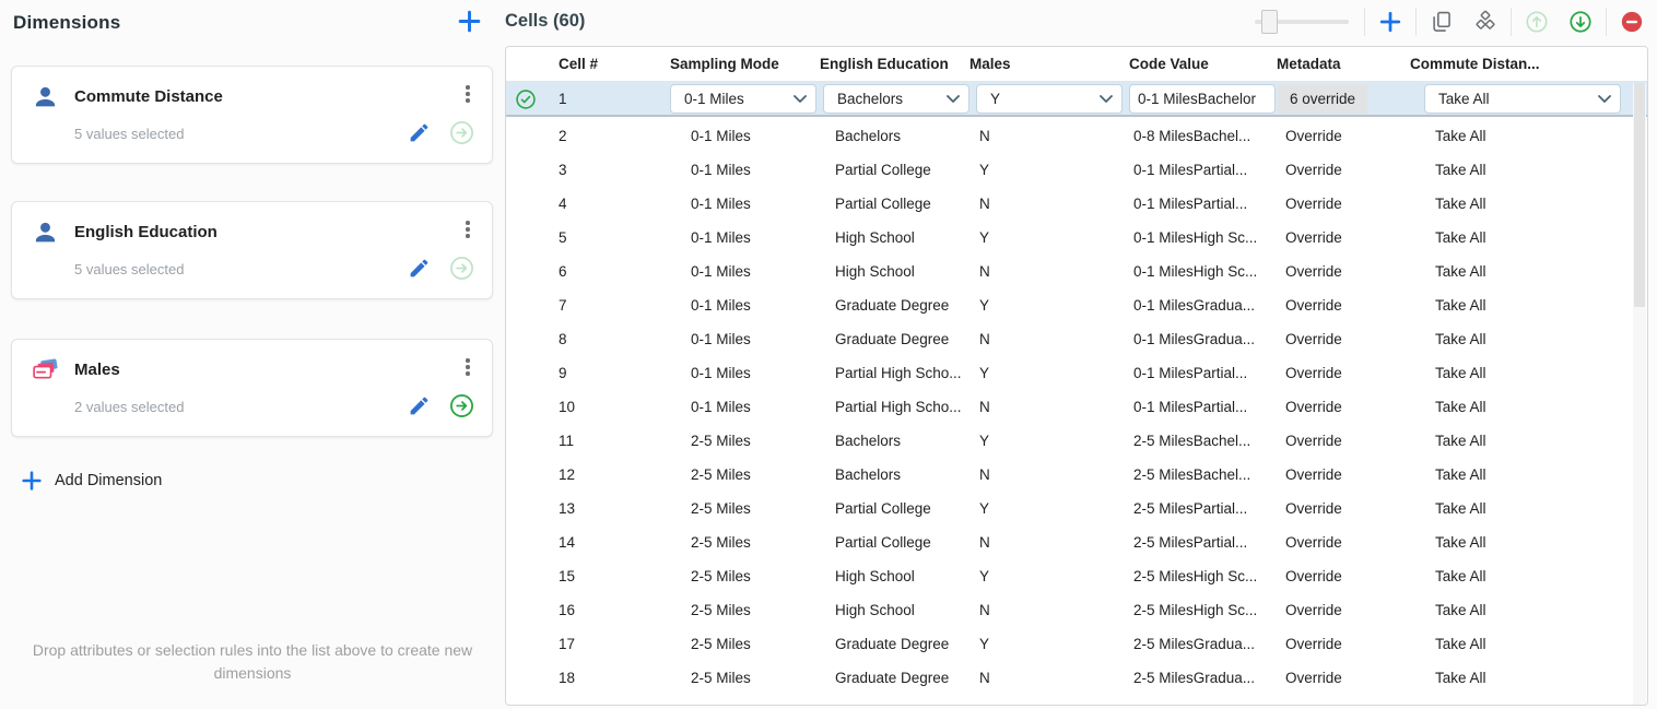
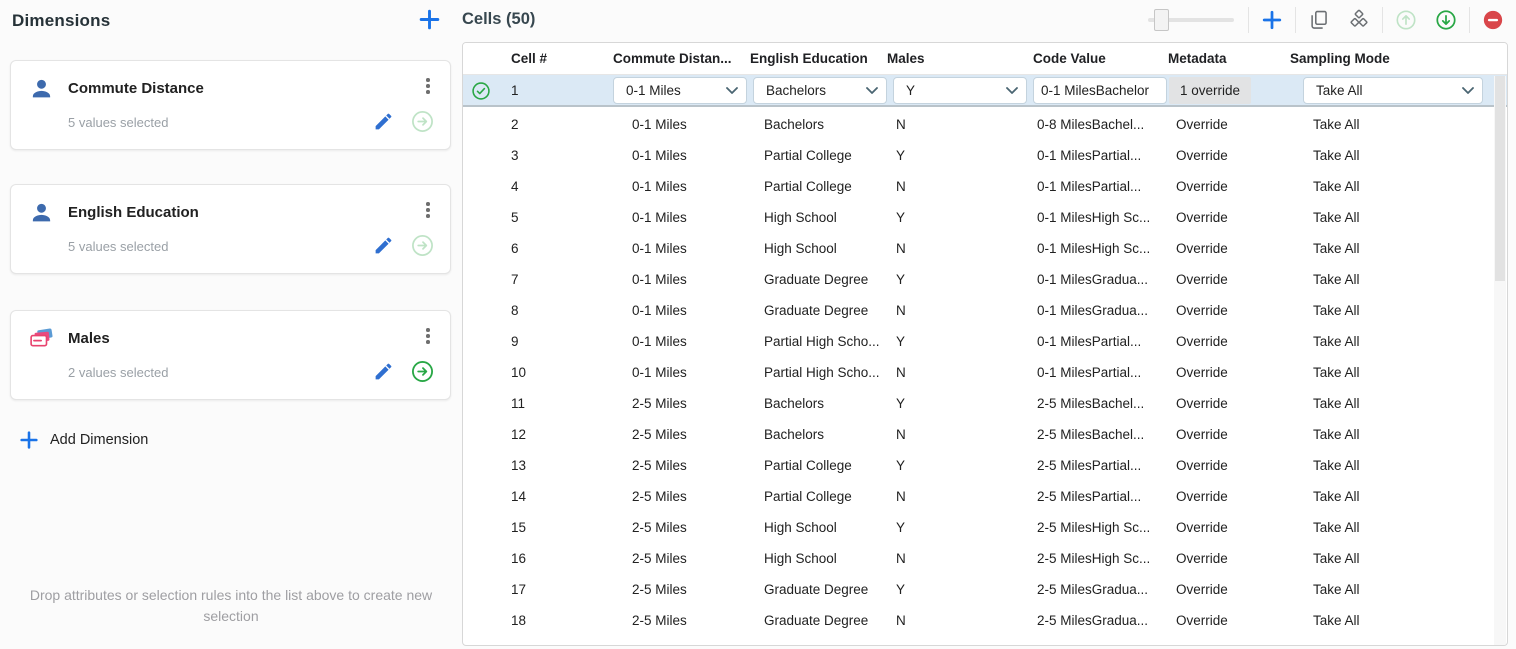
  Dimensions
  Commute Distance
  5 values selected
  English Education
  5 values selected
  Males
  2 values selected
  Add Dimension
- Drop attributes or selection rules into the list above to create new dimensions
+ Drop attributes or selection rules into the list above to create new selection
- Cells (60)
+ Cells (50)
  Cell #
- Sampling Mode
+ Commute Distan...
  English Education
  Males
  Code Value
  Metadata
- Commute Distan...
+ Sampling Mode
  1
  0-1 Miles
  Bachelors
  Y
  0-1 MilesBachelor
- 6 override
+ 1 override
  Take All
  2
  0-1 Miles
  Bachelors
  N
  0-8 MilesBachel...
  Override
  Take All
  3
  0-1 Miles
  Partial College
  Y
  0-1 MilesPartial...
  Override
  Take All
  4
  0-1 Miles
  Partial College
  N
  0-1 MilesPartial...
  Override
  Take All
  5
  0-1 Miles
  High School
  Y
  0-1 MilesHigh Sc...
  Override
  Take All
  6
  0-1 Miles
  High School
  N
  0-1 MilesHigh Sc...
  Override
  Take All
  7
  0-1 Miles
  Graduate Degree
  Y
  0-1 MilesGradua...
  Override
  Take All
  8
  0-1 Miles
  Graduate Degree
  N
  0-1 MilesGradua...
  Override
  Take All
  9
  0-1 Miles
  Partial High Scho...
  Y
  0-1 MilesPartial...
  Override
  Take All
  10
  0-1 Miles
  Partial High Scho...
  N
  0-1 MilesPartial...
  Override
  Take All
  11
  2-5 Miles
  Bachelors
  Y
  2-5 MilesBachel...
  Override
  Take All
  12
  2-5 Miles
  Bachelors
  N
  2-5 MilesBachel...
  Override
  Take All
  13
  2-5 Miles
  Partial College
  Y
  2-5 MilesPartial...
  Override
  Take All
  14
  2-5 Miles
  Partial College
  N
  2-5 MilesPartial...
  Override
  Take All
  15
  2-5 Miles
  High School
  Y
  2-5 MilesHigh Sc...
  Override
  Take All
  16
  2-5 Miles
  High School
  N
  2-5 MilesHigh Sc...
  Override
  Take All
  17
  2-5 Miles
  Graduate Degree
  Y
  2-5 MilesGradua...
  Override
  Take All
  18
  2-5 Miles
  Graduate Degree
  N
  2-5 MilesGradua...
  Override
  Take All
